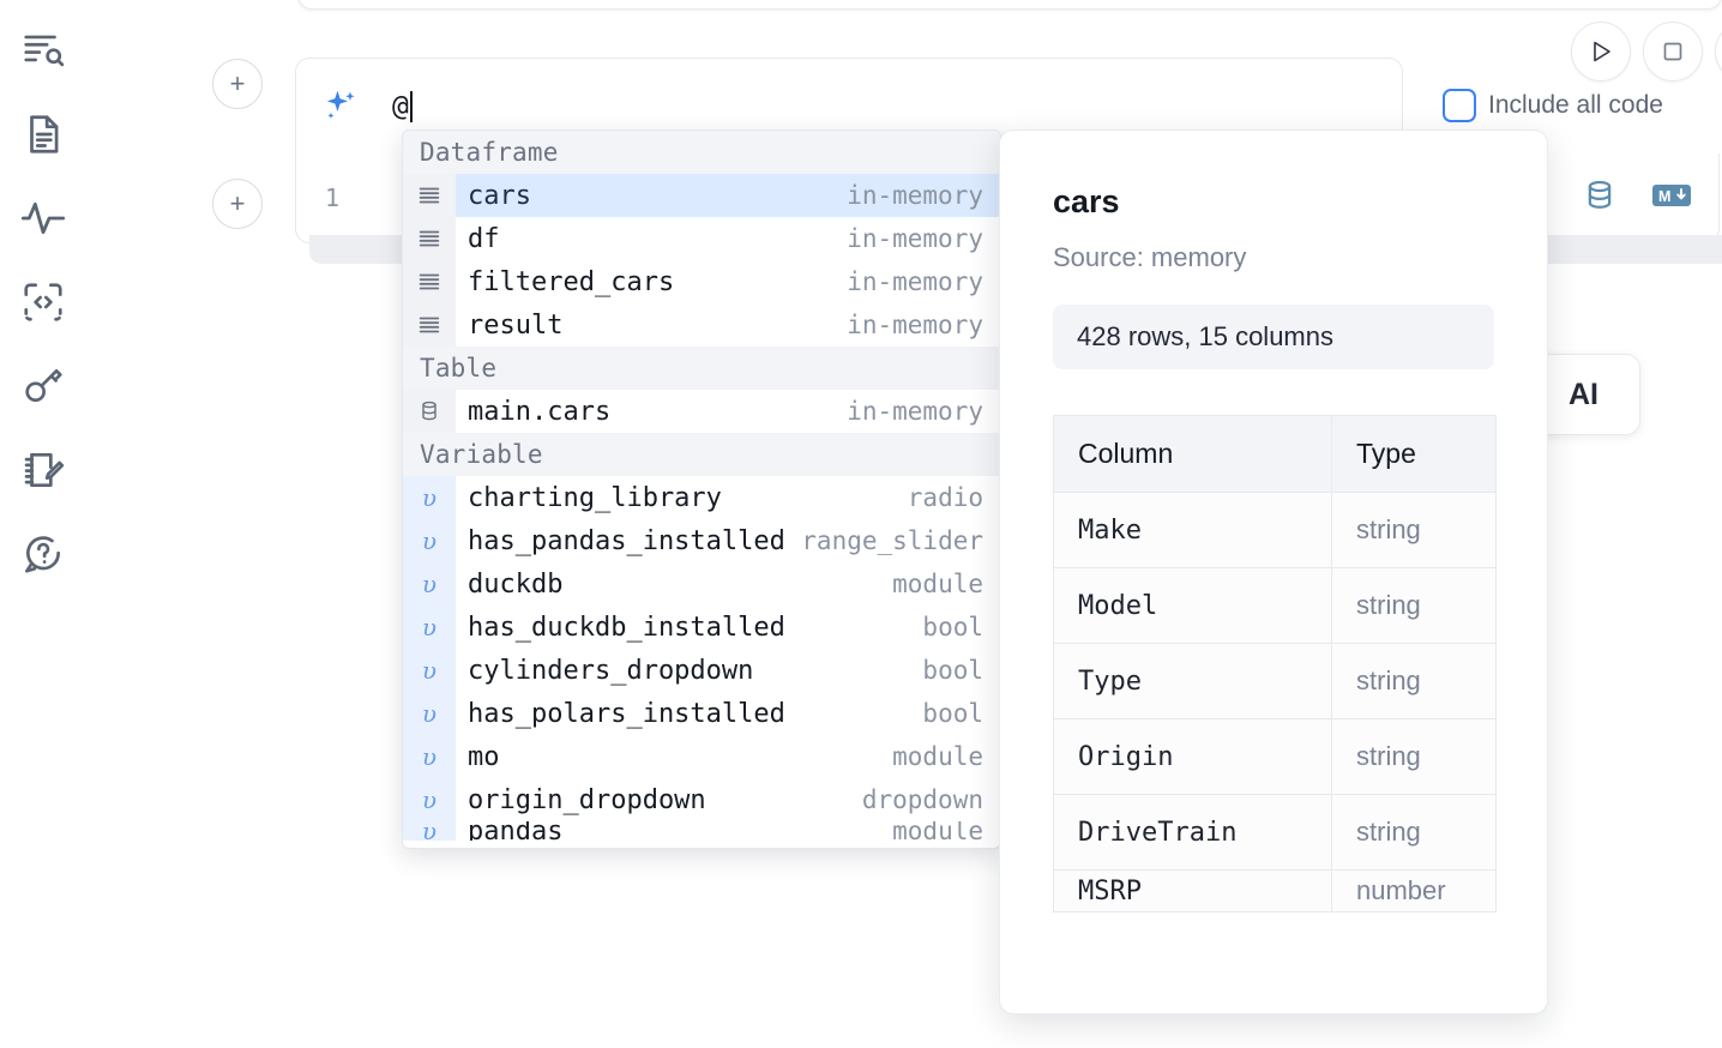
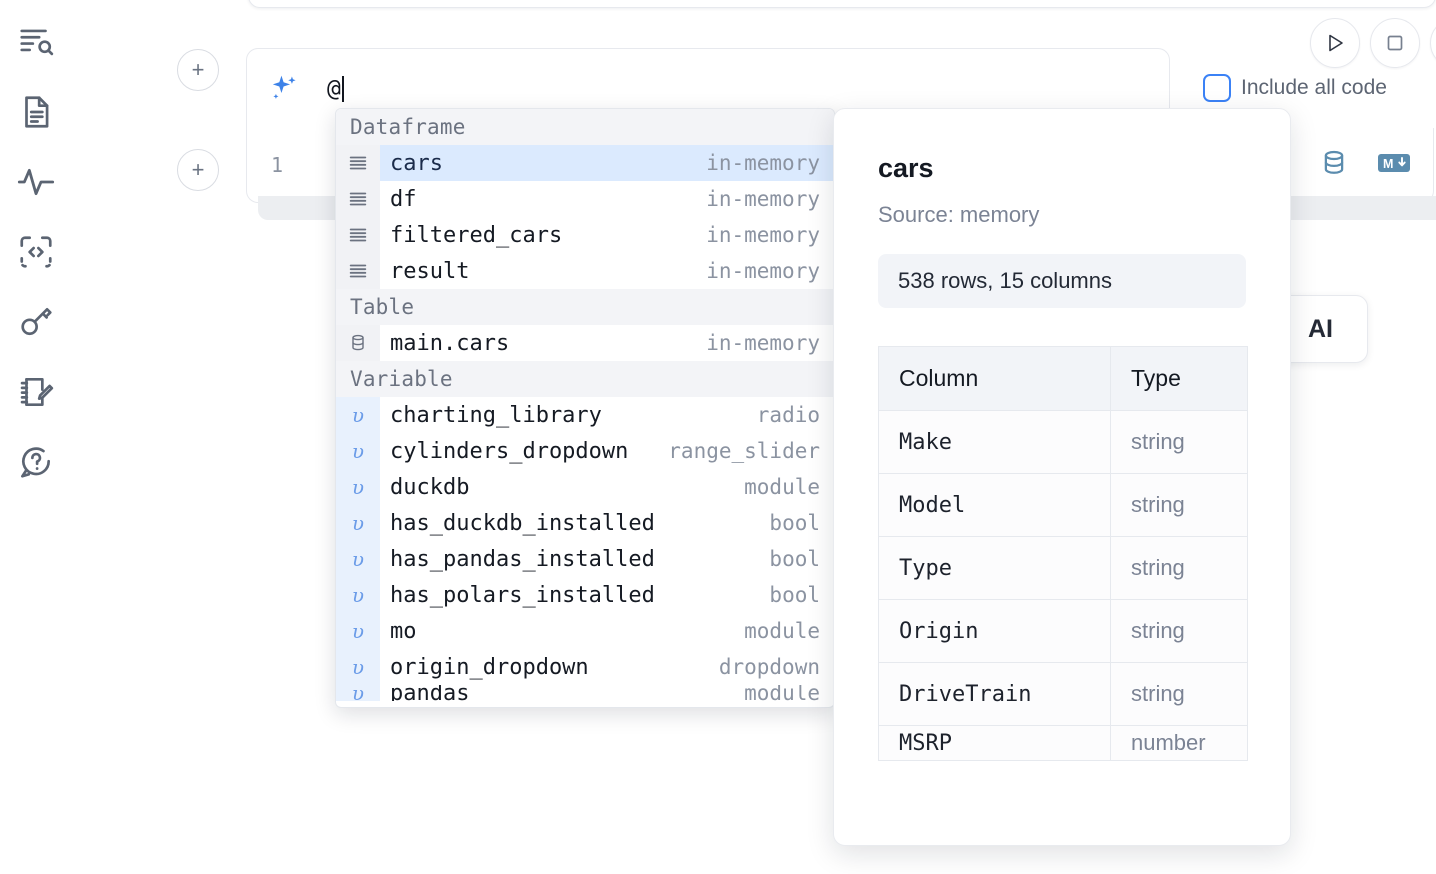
  +
  +
  @
  Include all code
  1
  M
  AI
  Dataframe
  cars
  in-memory
  df
  in-memory
  filtered_cars
  in-memory
  result
  in-memory
  Table
  main.cars
  in-memory
  Variable
  υ
  charting_library
  radio
  υ
- has_pandas_installed
+ cylinders_dropdown
  range_slider
  υ
  duckdb
  module
  υ
  has_duckdb_installed
  bool
  υ
- cylinders_dropdown
+ has_pandas_installed
  bool
  υ
  has_polars_installed
  bool
  υ
  mo
  module
  υ
  origin_dropdown
  dropdown
  υ
  pandas
  module
  cars
  Source: memory
- 428 rows, 15 columns
+ 538 rows, 15 columns
  Column	Type
  Make	string
  Model	string
  Type	string
  Origin	string
  DriveTrain	string
  MSRP	number
